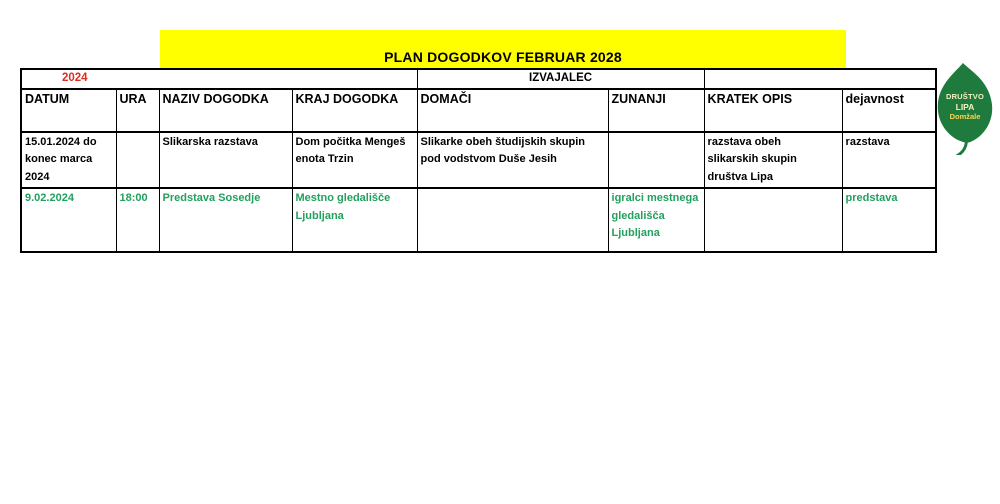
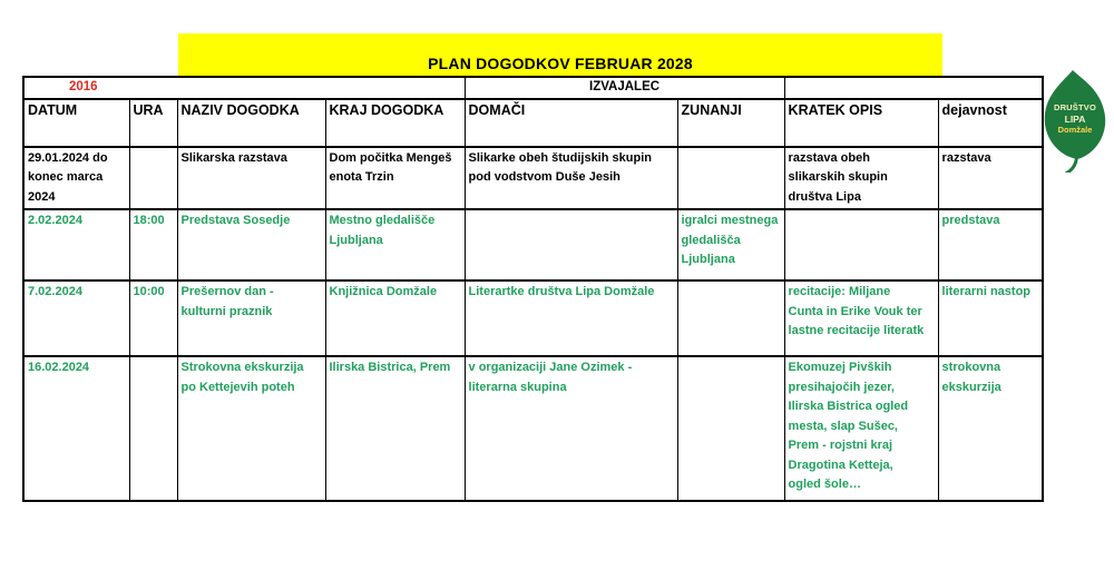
  PLAN DOGODKOV FEBRUAR 2028
- 2024	IZVAJALEC
+ 2016	IZVAJALEC
  DATUM	URA	NAZIV DOGODKA	KRAJ DOGODKA	DOMAČI	ZUNANJI	KRATEK OPIS	dejavnost
- 15.01.2024 do konec marca 2024		Slikarska razstava	Dom počitka Mengeš enota Trzin	Slikarke obeh študijskih skupin pod vodstvom Duše Jesih		razstava obeh slikarskih skupin društva Lipa	razstava
+ 29.01.2024 do konec marca 2024		Slikarska razstava	Dom počitka Mengeš enota Trzin	Slikarke obeh študijskih skupin pod vodstvom Duše Jesih		razstava obeh slikarskih skupin društva Lipa	razstava
- 9.02.2024	18:00	Predstava Sosedje	Mestno gledališče Ljubljana		igralci mestnega gledališča Ljubljana		predstava
+ 2.02.2024	18:00	Predstava Sosedje	Mestno gledališče Ljubljana		igralci mestnega gledališča Ljubljana		predstava
+ 7.02.2024	10:00	Prešernov dan - kulturni praznik	Knjižnica Domžale	Literartke društva Lipa Domžale		recitacije: Miljane Cunta in Erike Vouk ter lastne recitacije literatk	literarni nastop
+ 16.02.2024		Strokovna ekskurzija po Kettejevih poteh	Ilirska Bistrica, Prem	v organizaciji Jane Ozimek - literarna skupina		Ekomuzej Pivških presihajočih jezer, Ilirska Bistrica ogled mesta, slap Sušec, Prem - rojstni kraj Dragotina Ketteja, ogled šole…	strokovna ekskurzija
  DRUŠTVO
  LIPA
  Domžale
